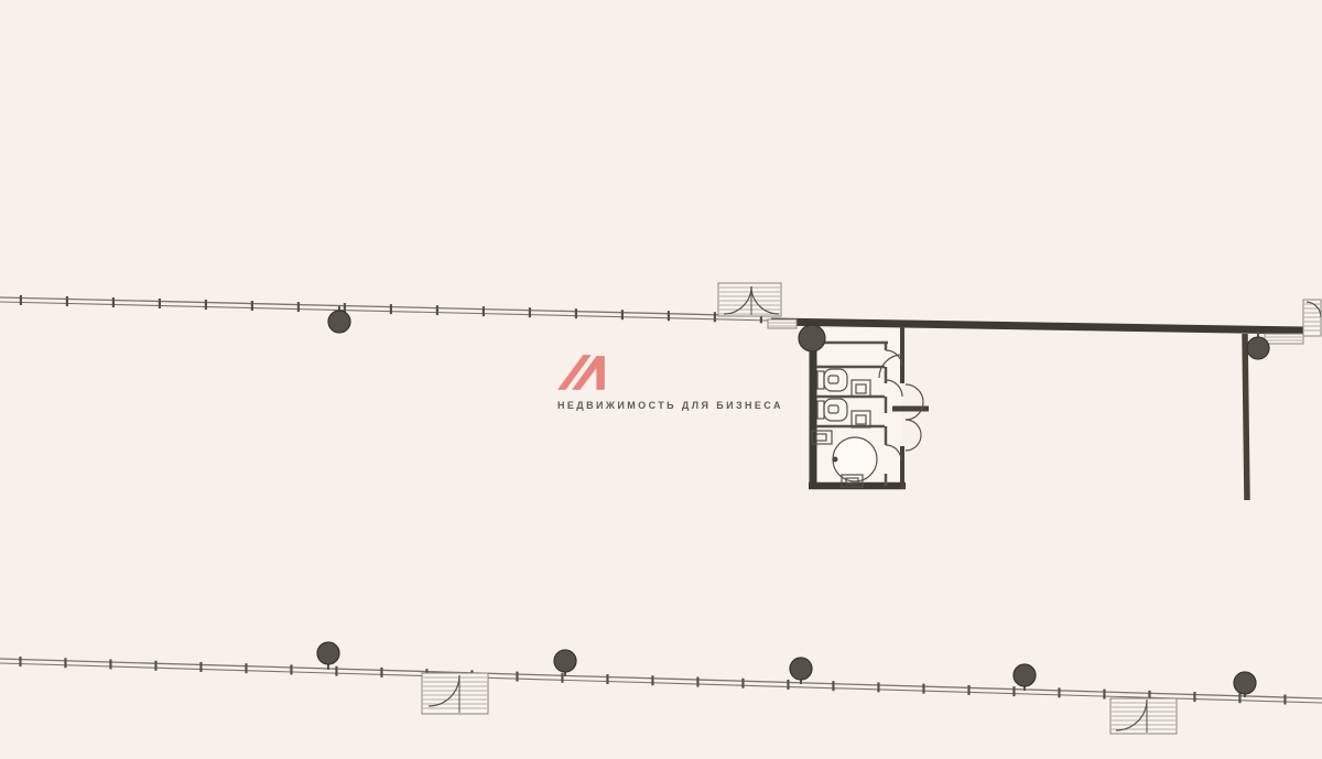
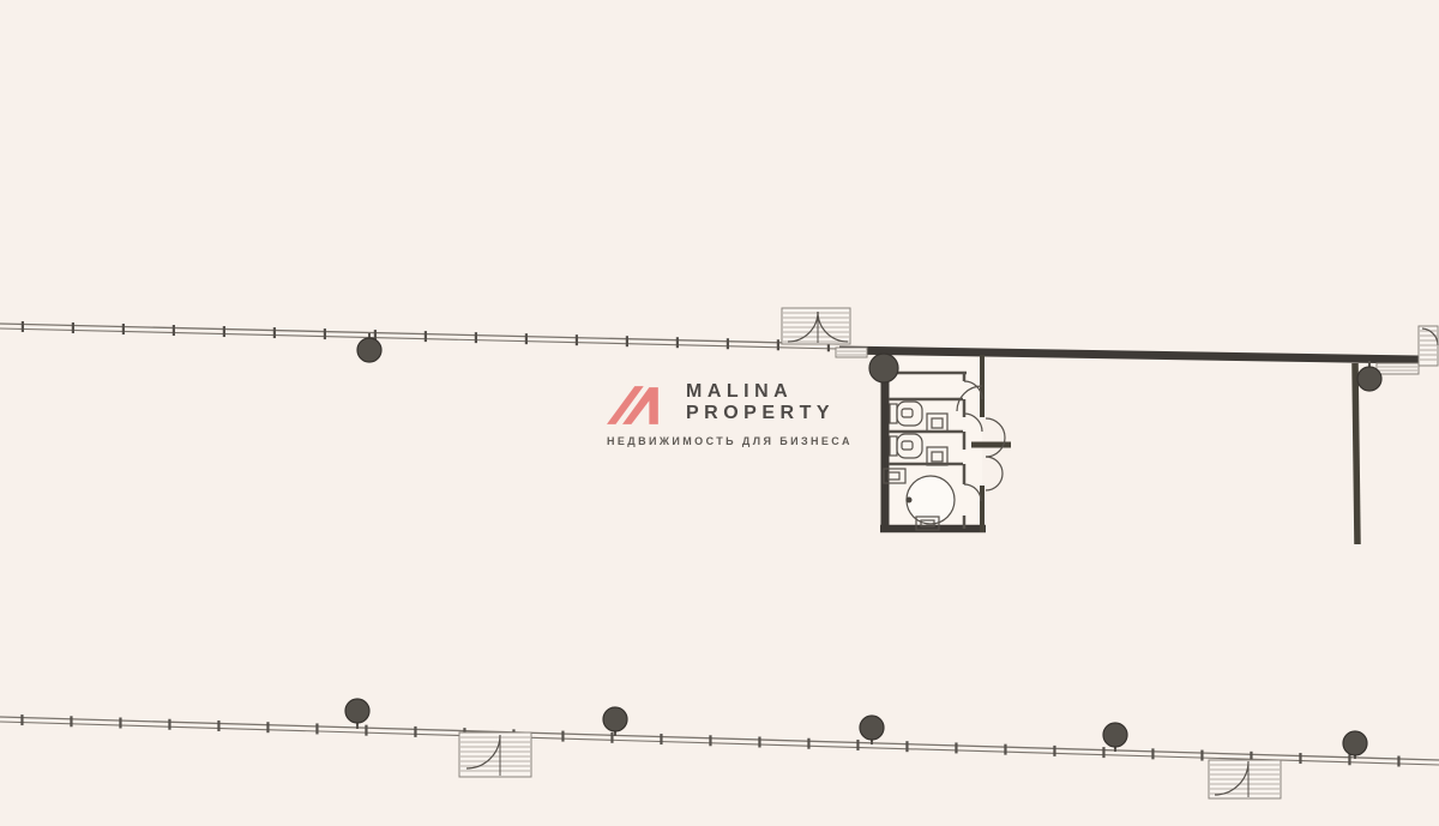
+ MALINA
+ PROPERTY
  НЕДВИЖИМОСТЬ ДЛЯ БИЗНЕСА
